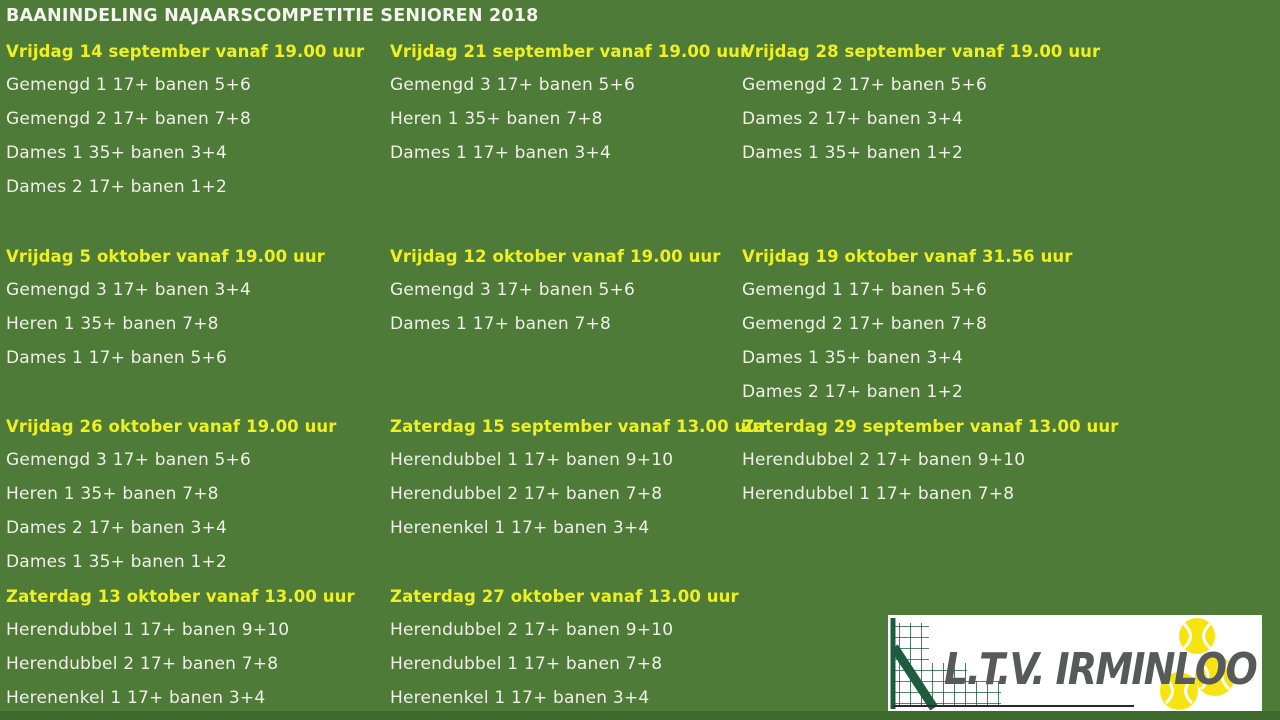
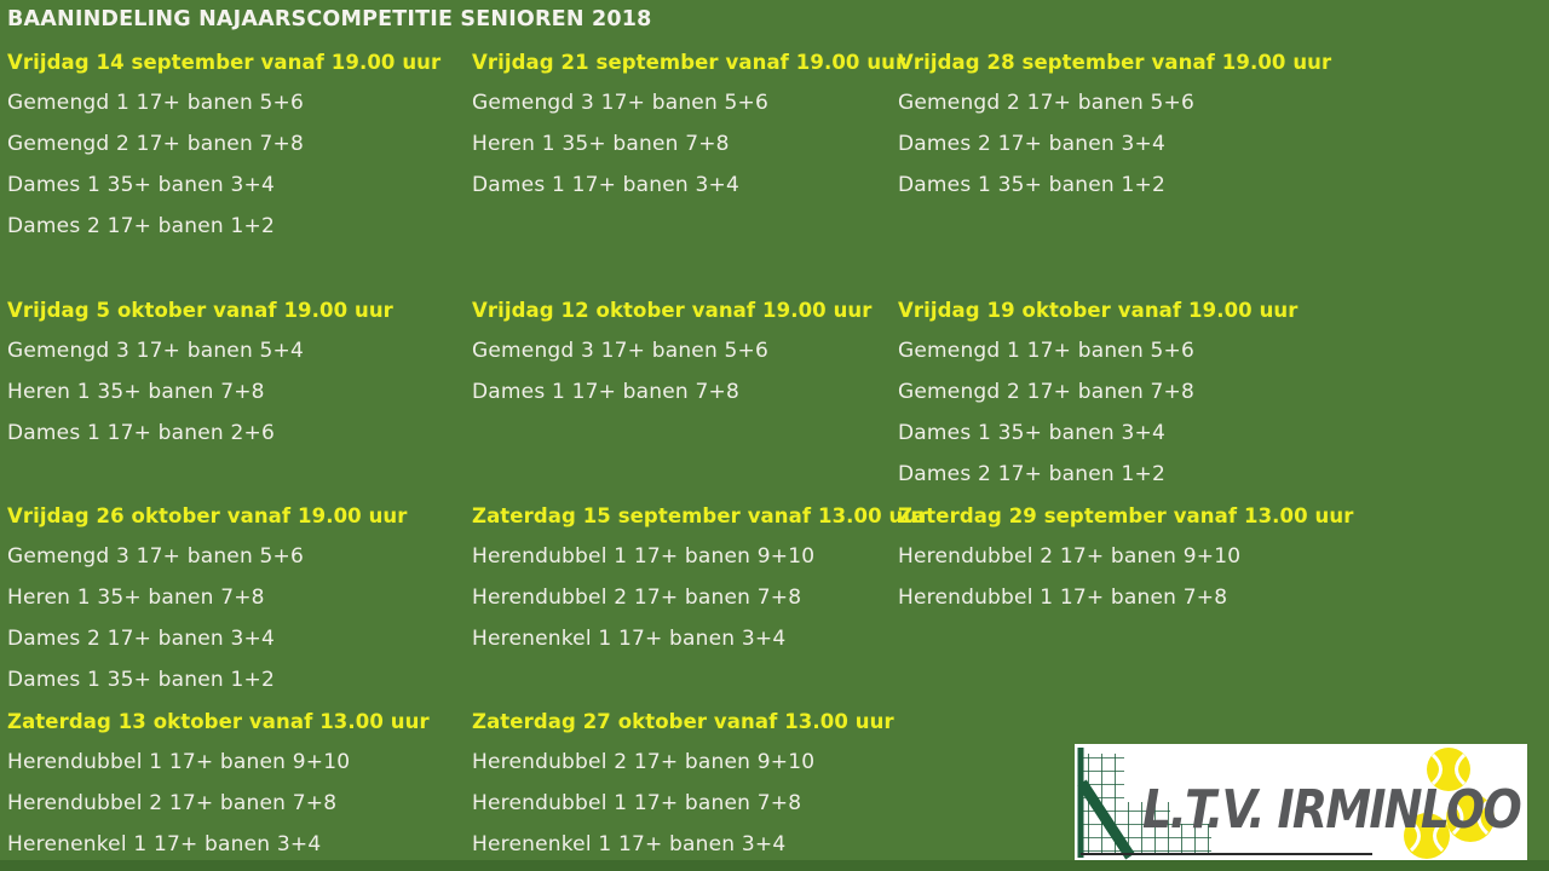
  BAANINDELING NAJAARSCOMPETITIE SENIOREN 2018
  Vrijdag 14 september vanaf 19.00 uur
  Gemengd 1 17+ banen 5+6
  Gemengd 2 17+ banen 7+8
  Dames 1 35+ banen 3+4
  Dames 2 17+ banen 1+2
  Vrijdag 21 september vanaf 19.00 uu
  Gemengd 3 17+ banen 5+6
  Heren 1 35+ banen 7+8
  Dames 1 17+ banen 3+4
  Vrijdag 28 september vanaf 19.00 uur
  Gemengd 2 17+ banen 5+6
  Dames 2 17+ banen 3+4
  Dames 1 35+ banen 1+2
  Vrijdag 5 oktober vanaf 19.00 uur
- Gemengd 3 17+ banen 3+4
+ Gemengd 3 17+ banen 5+4
  Heren 1 35+ banen 7+8
- Dames 1 17+ banen 5+6
+ Dames 1 17+ banen 2+6
  Vrijdag 12 oktober vanaf 19.00 uur
  Gemengd 3 17+ banen 5+6
  Dames 1 17+ banen 7+8
- Vrijdag 19 oktober vanaf 31.56 uur
+ Vrijdag 19 oktober vanaf 19.00 uur
  Gemengd 1 17+ banen 5+6
  Gemengd 2 17+ banen 7+8
  Dames 1 35+ banen 3+4
  Dames 2 17+ banen 1+2
  Vrijdag 26 oktober vanaf 19.00 uur
  Gemengd 3 17+ banen 5+6
  Heren 1 35+ banen 7+8
  Dames 2 17+ banen 3+4
  Dames 1 35+ banen 1+2
  Zaterdag 15 september vanaf 13.00 u
  Herendubbel 1 17+ banen 9+10
  Herendubbel 2 17+ banen 7+8
  Herenenkel 1 17+ banen 3+4
  Zaterdag 29 september vanaf 13.00 uur
  Herendubbel 2 17+ banen 9+10
  Herendubbel 1 17+ banen 7+8
  Zaterdag 13 oktober vanaf 13.00 uur
  Herendubbel 1 17+ banen 9+10
  Herendubbel 2 17+ banen 7+8
  Herenenkel 1 17+ banen 3+4
  Zaterdag 27 oktober vanaf 13.00 uur
  Herendubbel 2 17+ banen 9+10
  Herendubbel 1 17+ banen 7+8
  Herenenkel 1 17+ banen 3+4
  L.T.V. IRMINLOO
